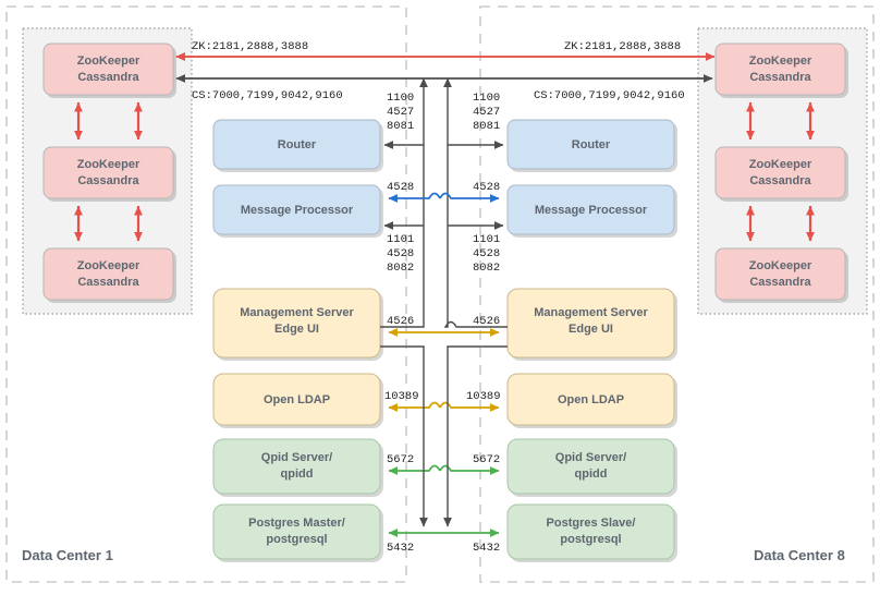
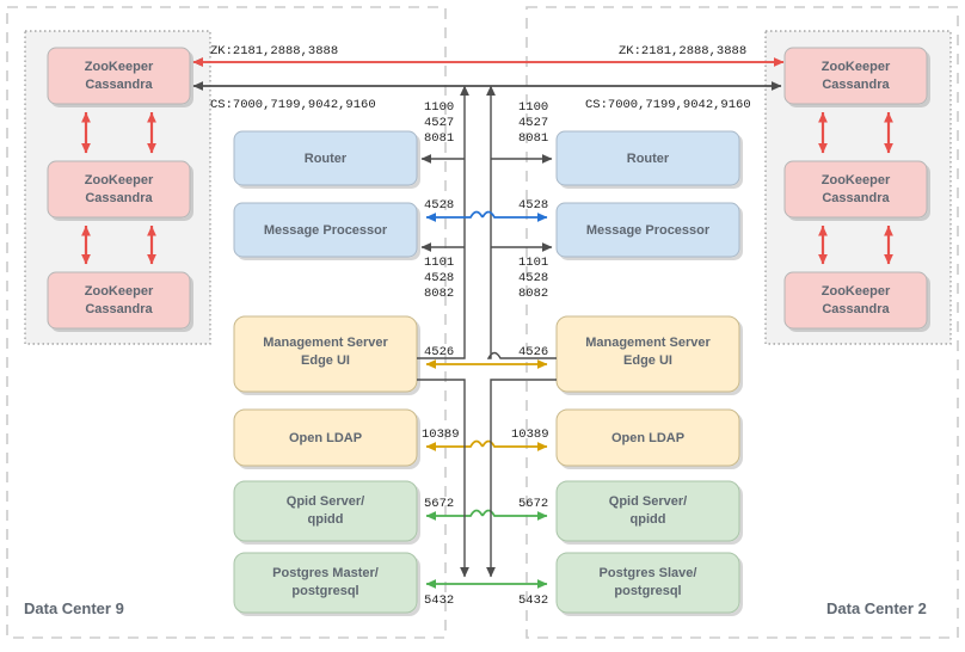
  ZooKeeper
  Cassandra
  ZooKeeper
  Cassandra
  ZooKeeper
  Cassandra
  ZooKeeper
  Cassandra
  ZooKeeper
  Cassandra
  ZooKeeper
  Cassandra
  ZK:2181,2888,3888
  ZK:2181,2888,3888
  CS:7000,7199,9042,9160
  CS:7000,7199,9042,9160
  Router
  Message Processor
  Management Server
  Edge UI
  Open LDAP
  Qpid Server/
  qpidd
  Postgres Master/
  postgresql
  Router
  Message Processor
  Management Server
  Edge UI
  Open LDAP
  Qpid Server/
  qpidd
  Postgres Slave/
  postgresql
  1100
  4527
  8081
  1100
  4527
  8081
  4528
  4528
  1101
  4528
  8082
  1101
  4528
  8082
  4526
  4526
  10389
  10389
  5672
  5672
  5432
  5432
- Data Center 1
+ Data Center 9
- Data Center 8
+ Data Center 2
